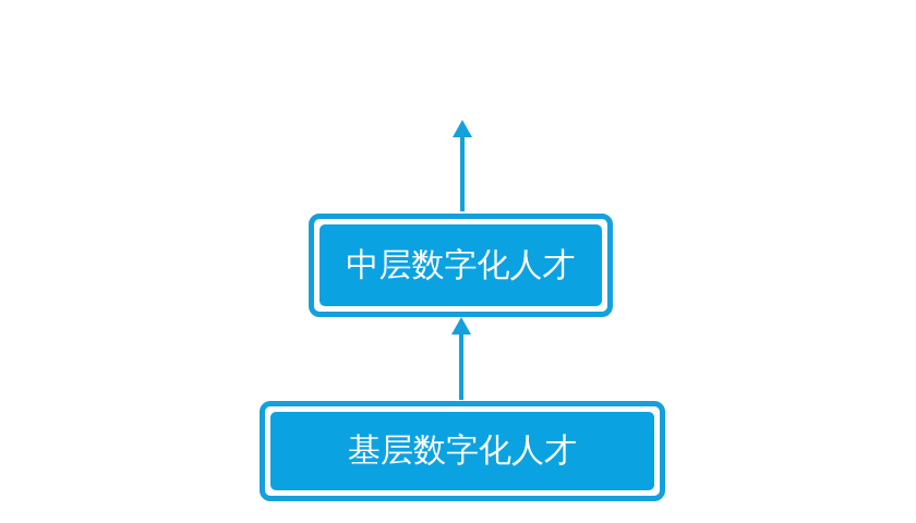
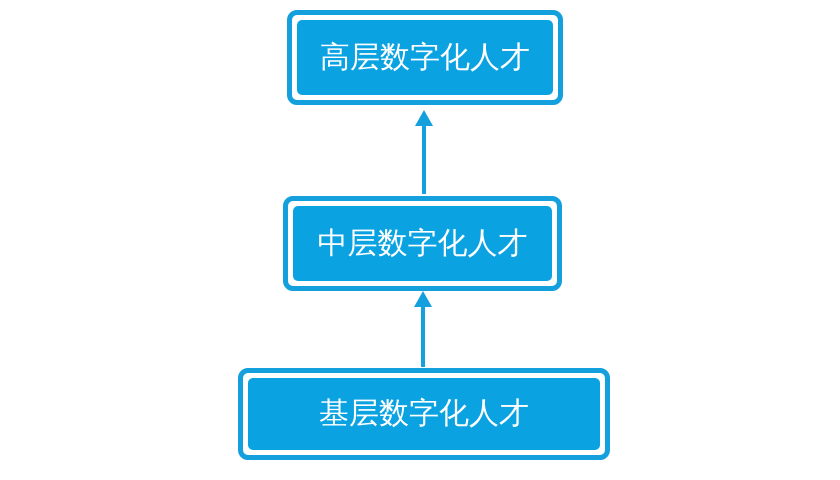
+ 高层数字化人才
  中层数字化人才
  基层数字化人才
